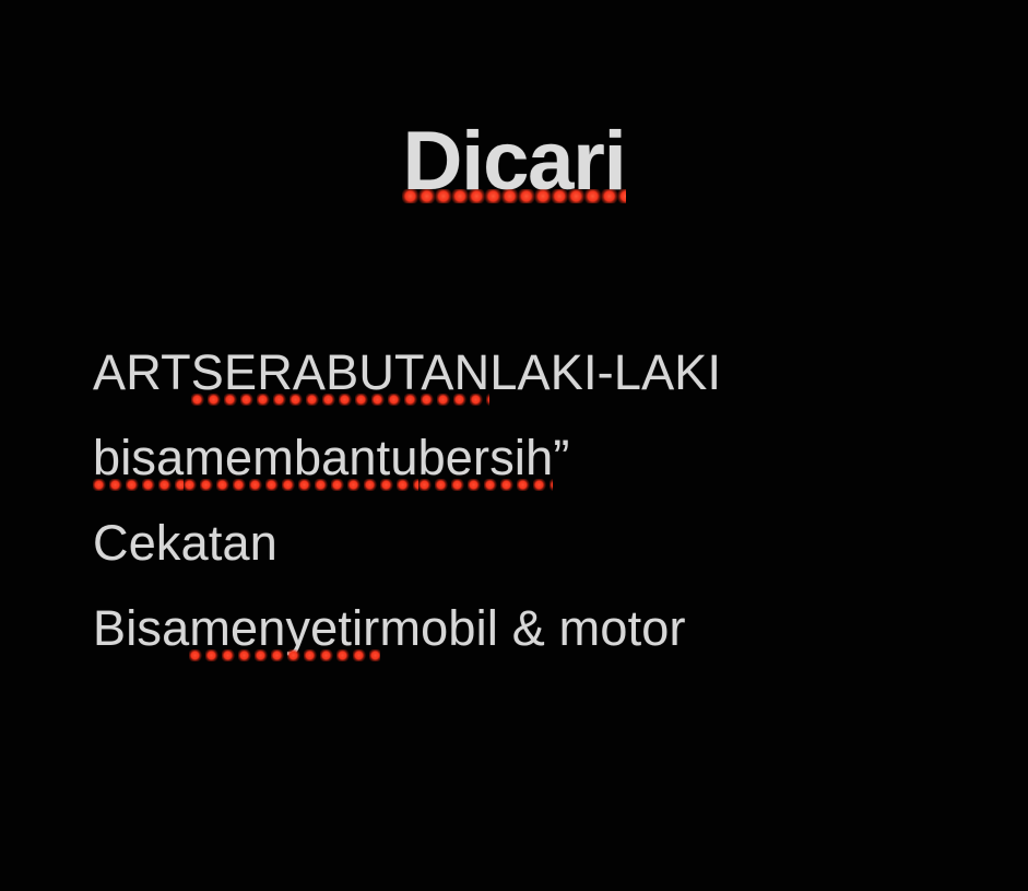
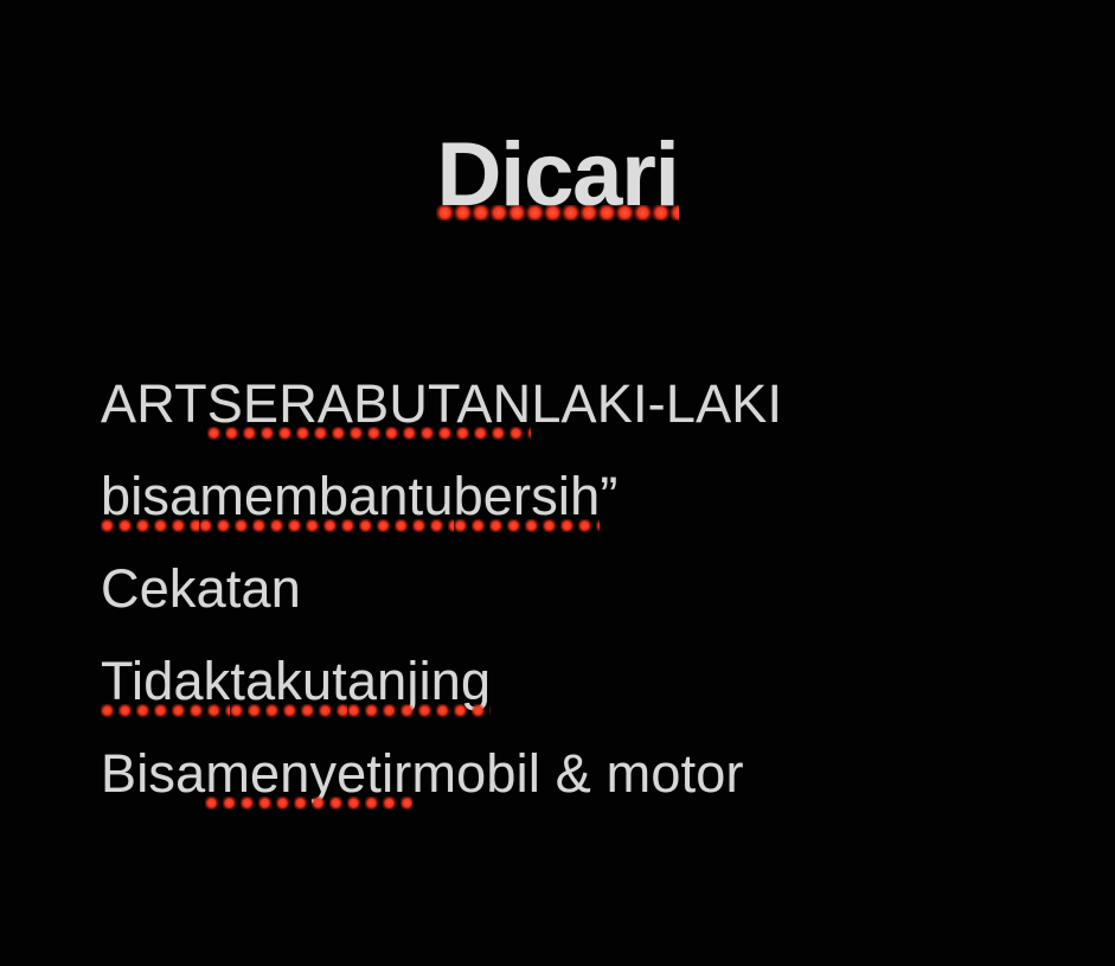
  Dicari
  ART SERABUTAN LAKI-LAKI
  bisa membantu bersih”
  Cekatan
+ Tidak takut anjing
  Bisa menyetir mobil & motor
